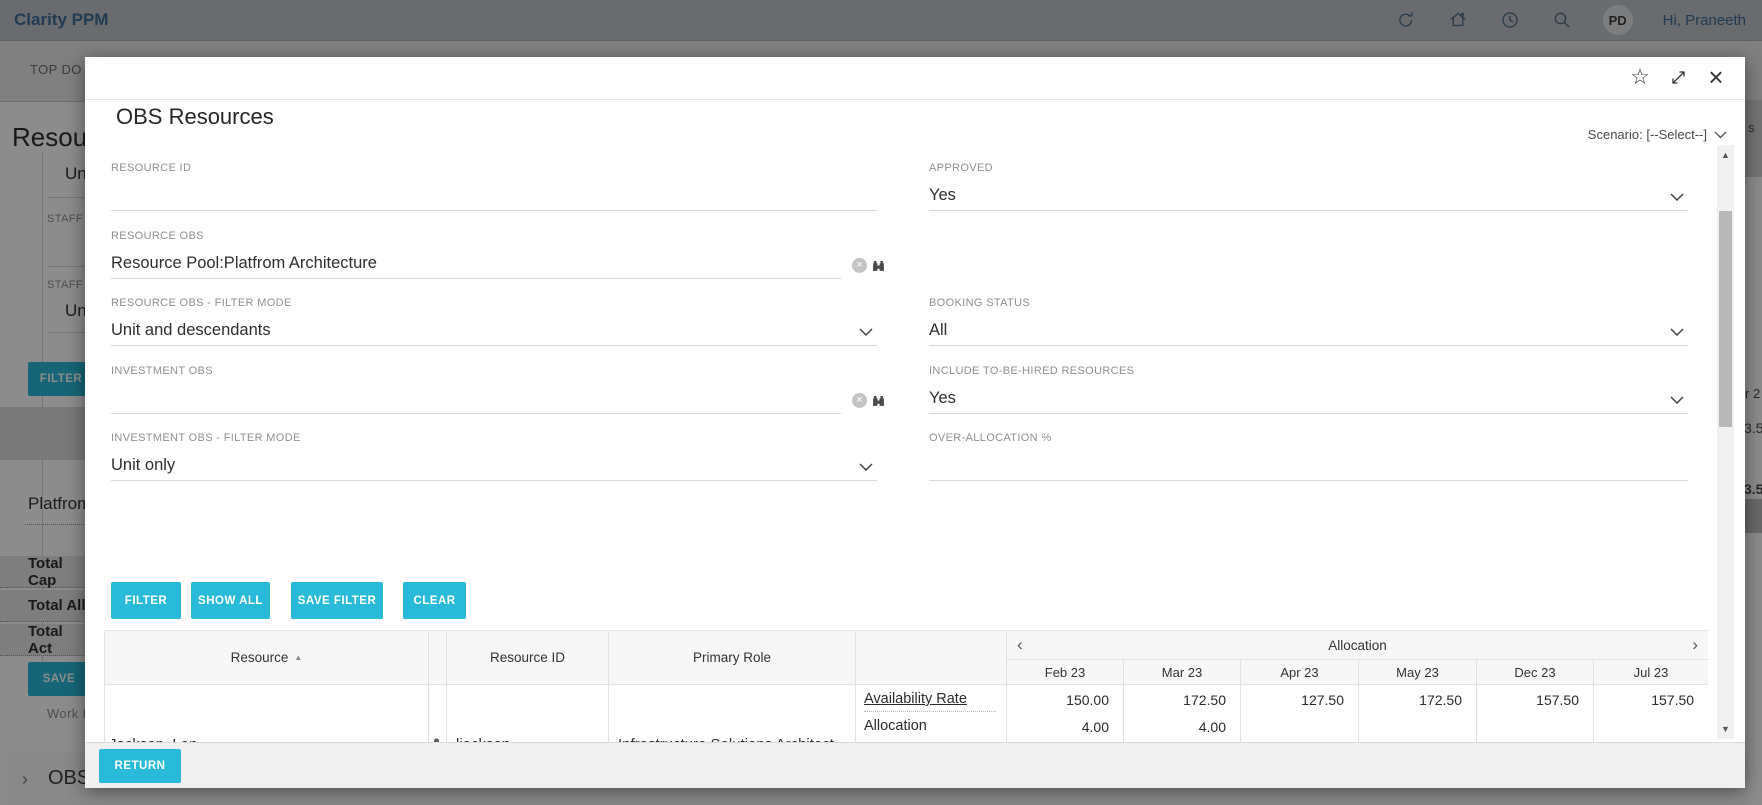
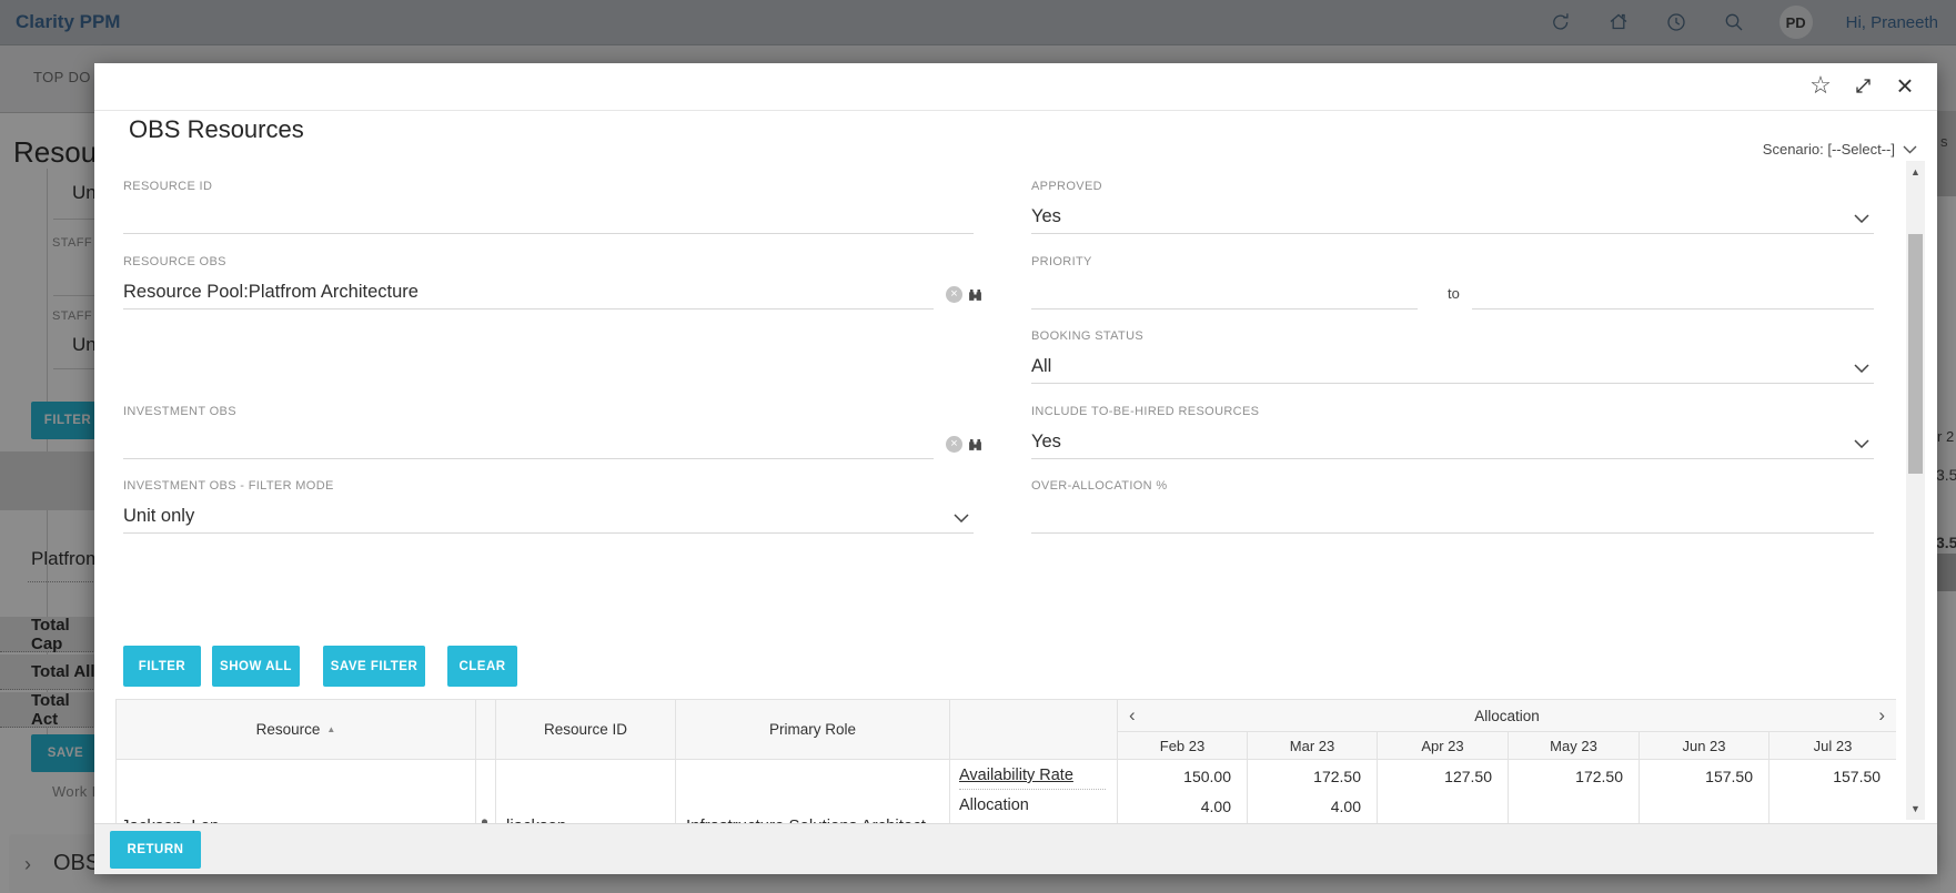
  Clarity PPM
  PD
  Hi, Praneeth
  TOP DO
  Resou
  STAFF
  STAFF
  FILTER
  Platfro
  Total Cap
  Total All
  Total Act
  SAVE
  ›
  OBS
  s
  r 2
  3.5
  3.5
  ☆
  ×
  OBS Resources
  Scenario: [--Select--]
  RESOURCE ID
  RESOURCE OBS
  Resource Pool:Platfrom Architecture
  ×
- RESOURCE OBS - FILTER MODE
- Unit and descendants
  INVESTMENT OBS
  ×
  INVESTMENT OBS - FILTER MODE
  Unit only
  APPROVED
  Yes
+ PRIORITY
+ to
  BOOKING STATUS
  All
  INCLUDE TO-BE-HIRED RESOURCES
  Yes
  OVER-ALLOCATION %
  FILTER
  SHOW ALL
  SAVE FILTER
  CLEAR
  Resource ▲		Resource ID	Primary Role		‹ Allocation ›
- Feb 23	Mar 23	Apr 23	May 23	Dec 23	Jul 23
+ Feb 23	Mar 23	Apr 23	May 23	Jun 23	Jul 23
  ▲
  ▼
  RETURN
